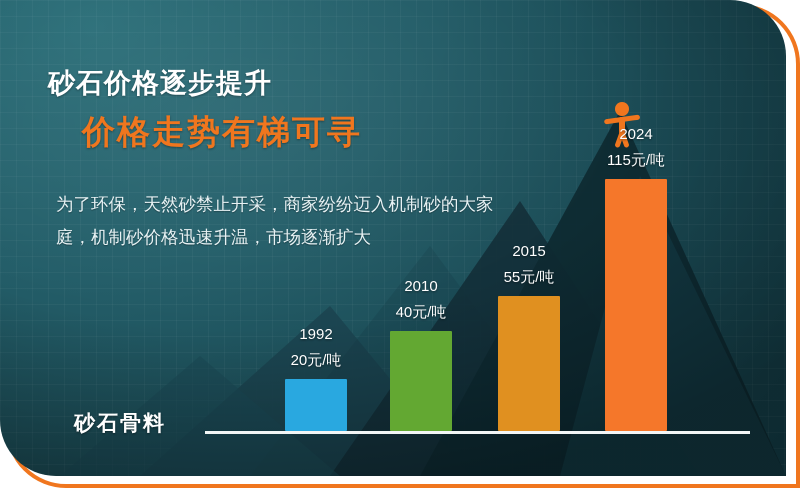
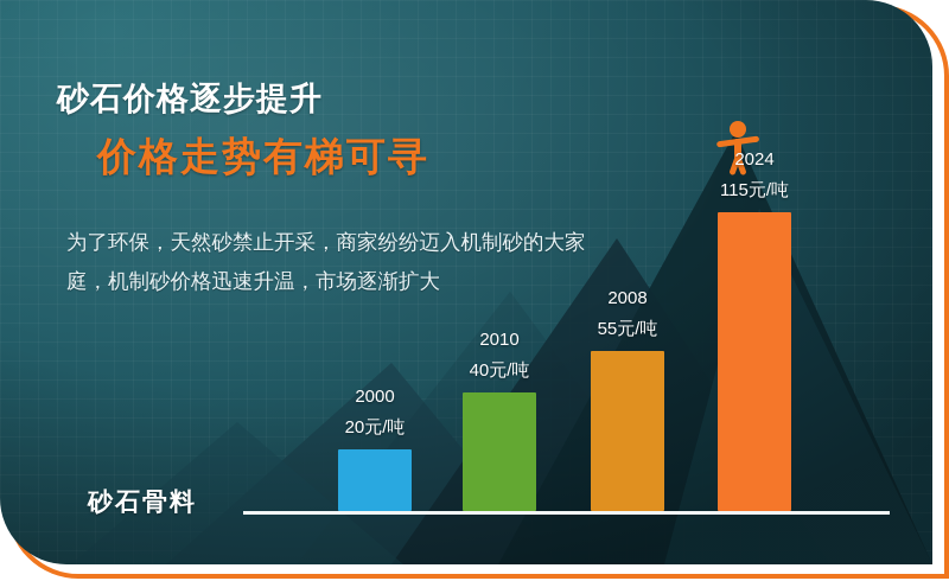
  砂石价格逐步提升
  价格走势有梯可寻
  为了环保，天然砂禁止开采，商家纷纷迈入机制砂的大家庭，机制砂价格迅速升温，市场逐渐扩大
  砂石骨料
- 1992
+ 2000
  20元/吨
  2010
  40元/吨
- 2015
+ 2008
  55元/吨
  2024
  115元/吨
